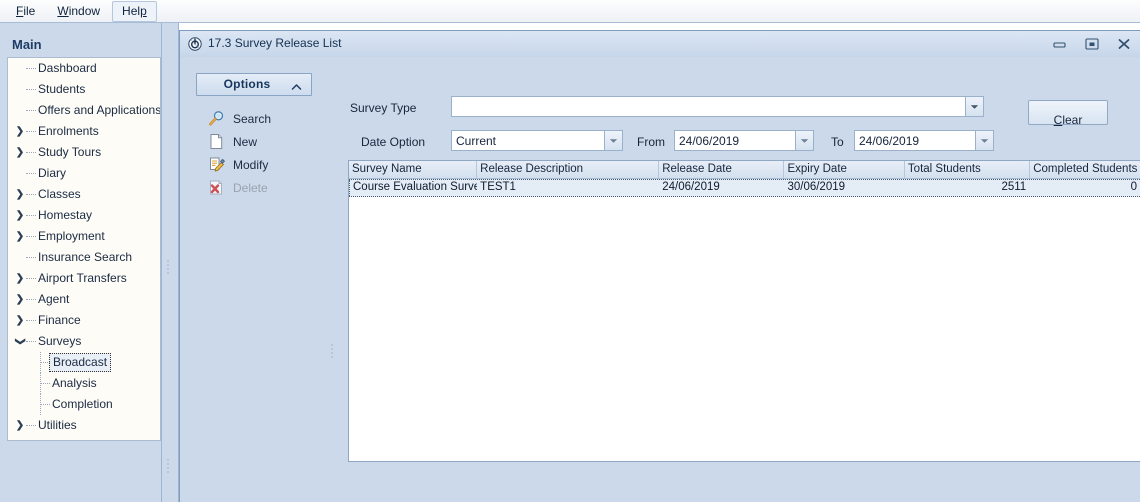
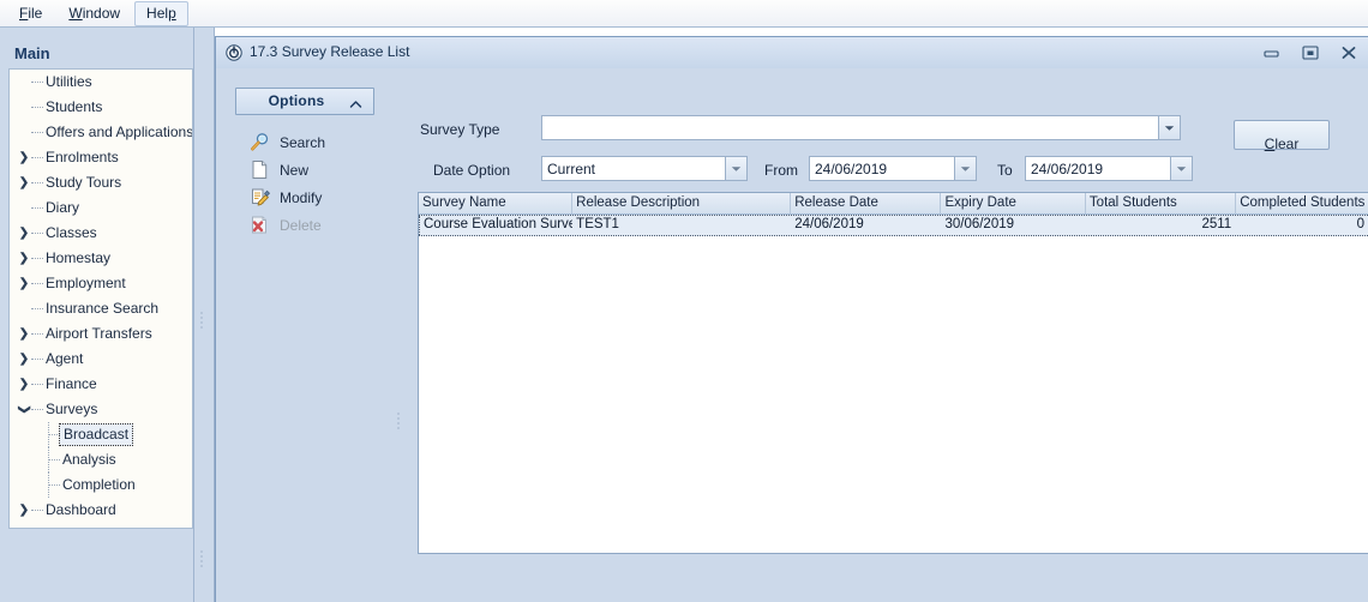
  File
  Window
  Help
  Main
- Dashboard
+ Utilities
  Students
  Offers and Applications
  ❯
  Enrolments
  ❯
  Study Tours
  Diary
  ❯
  Classes
  ❯
  Homestay
  ❯
  Employment
  Insurance Search
  ❯
  Airport Transfers
  ❯
  Agent
  ❯
  Finance
  Surveys
  Broadcast
  Analysis
  Completion
  ❯
- Utilities
+ Dashboard
  17.3 Survey Release List
  Options
  Search
  New
  Modify
  Delete
  Survey Type
  Date Option
  Current
  From
  24/06/2019
  To
  24/06/2019
  Clear
  Survey Name
  Release Description
  Release Date
  Expiry Date
  Total Students
  Completed Students
  Course Evaluation Surve
  TEST1
  24/06/2019
  30/06/2019
  2511
  0
